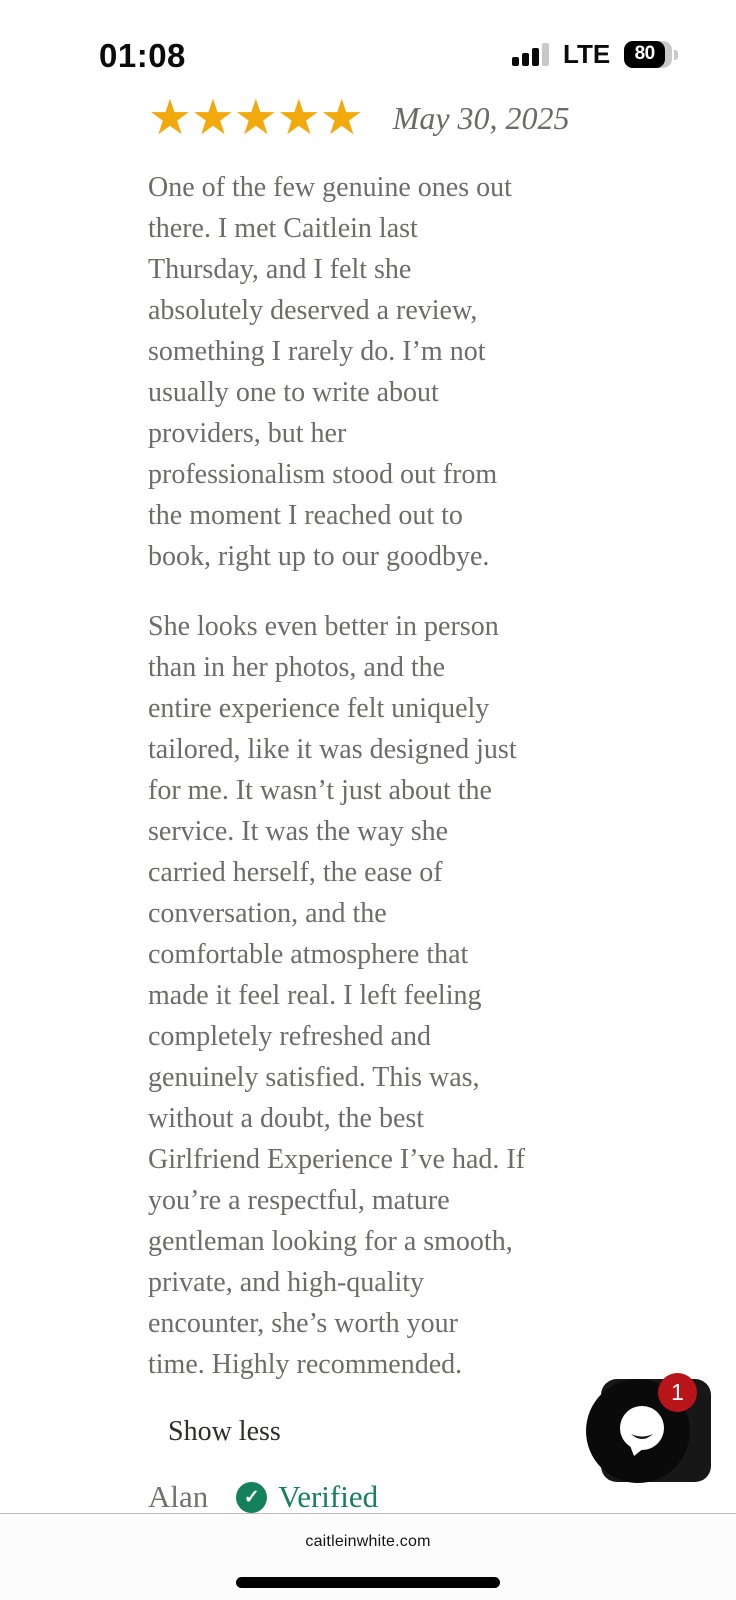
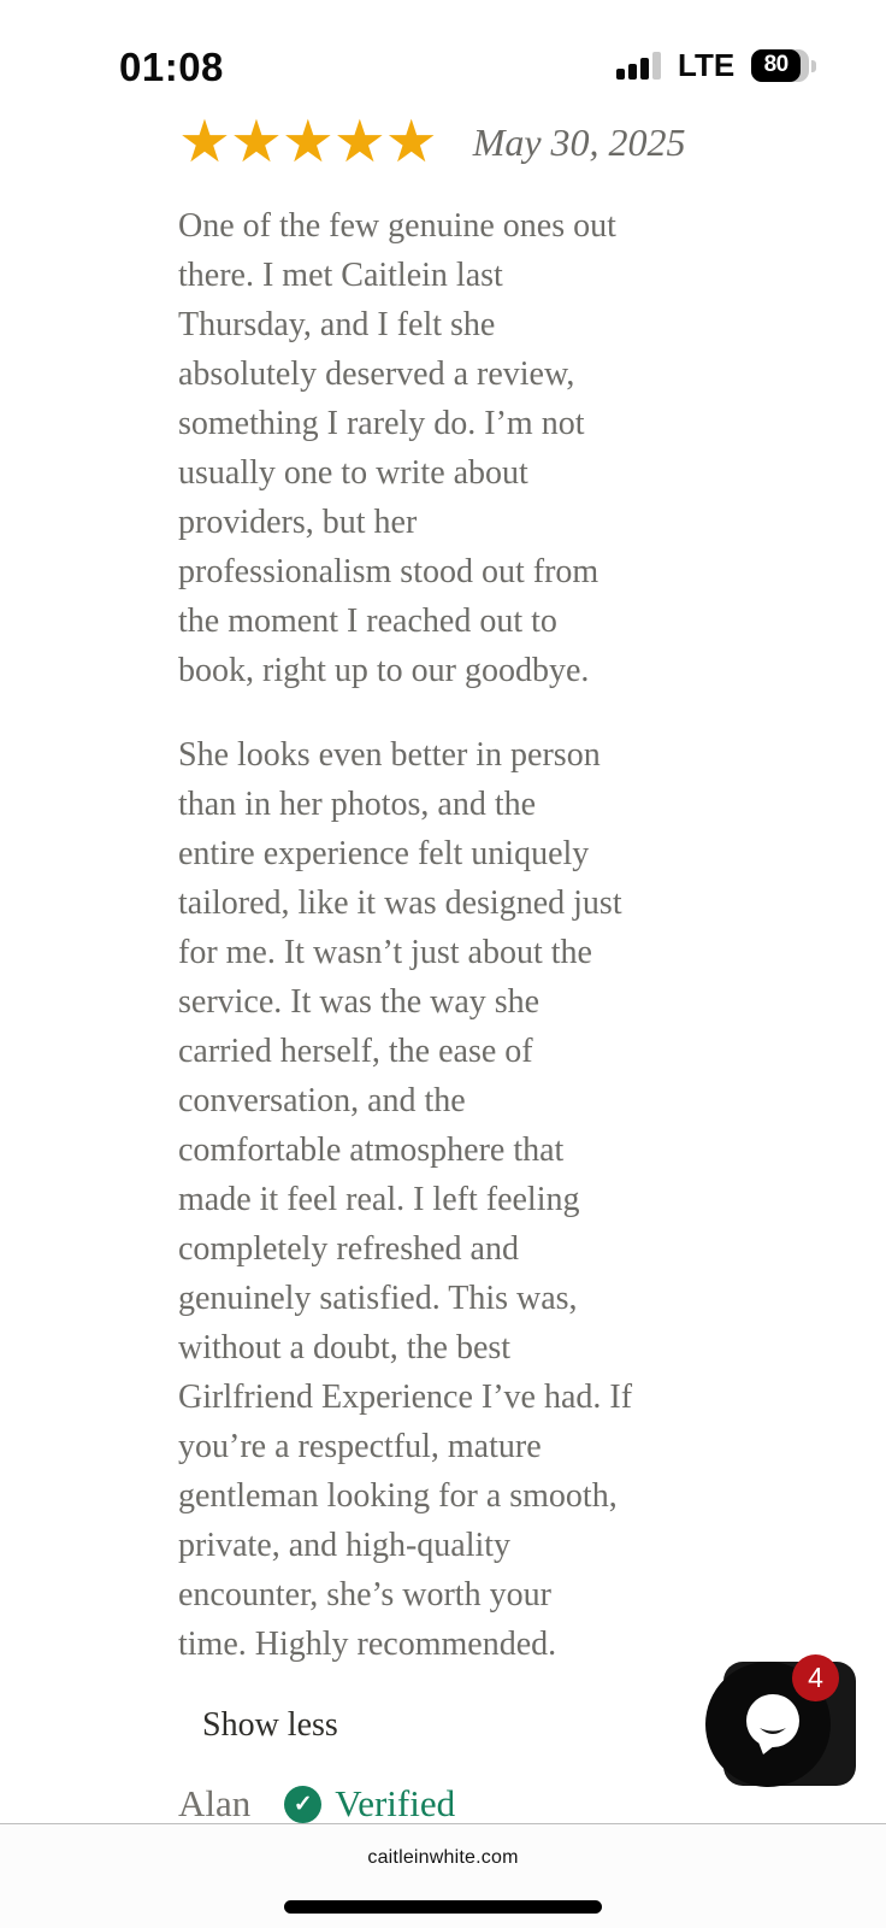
  01:08
  LTE
  80
  ★
  ★
  ★
  ★
  ★
  May 30, 2025
  One of the few genuine ones out
  there. I met Caitlein last
  Thursday, and I felt she
  absolutely deserved a review,
  something I rarely do. I’m not
  usually one to write about
  providers, but her
  professionalism stood out from
  the moment I reached out to
  book, right up to our goodbye.
  She looks even better in person
  than in her photos, and the
  entire experience felt uniquely
  tailored, like it was designed just
  for me. It wasn’t just about the
  service. It was the way she
  carried herself, the ease of
  conversation, and the
  comfortable atmosphere that
  made it feel real. I left feeling
  completely refreshed and
  genuinely satisfied. This was,
  without a doubt, the best
  Girlfriend Experience I’ve had. If
  you’re a respectful, mature
  gentleman looking for a smooth,
  private, and high-quality
  encounter, she’s worth your
  time. Highly recommended.
  Show less
  Alan
  ✓
  Verified
- 1
+ 4
  caitleinwhite.com
